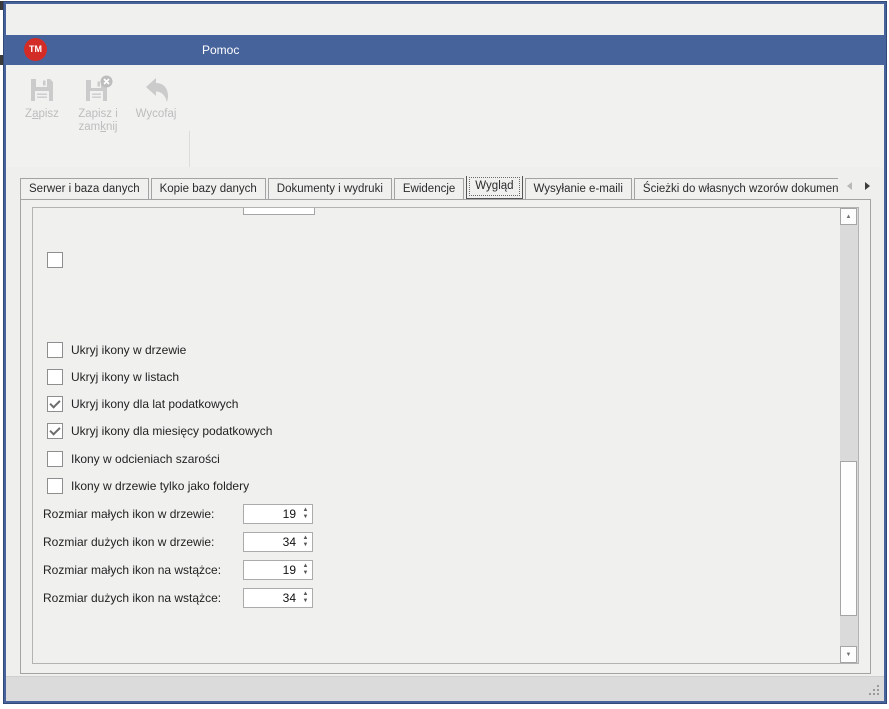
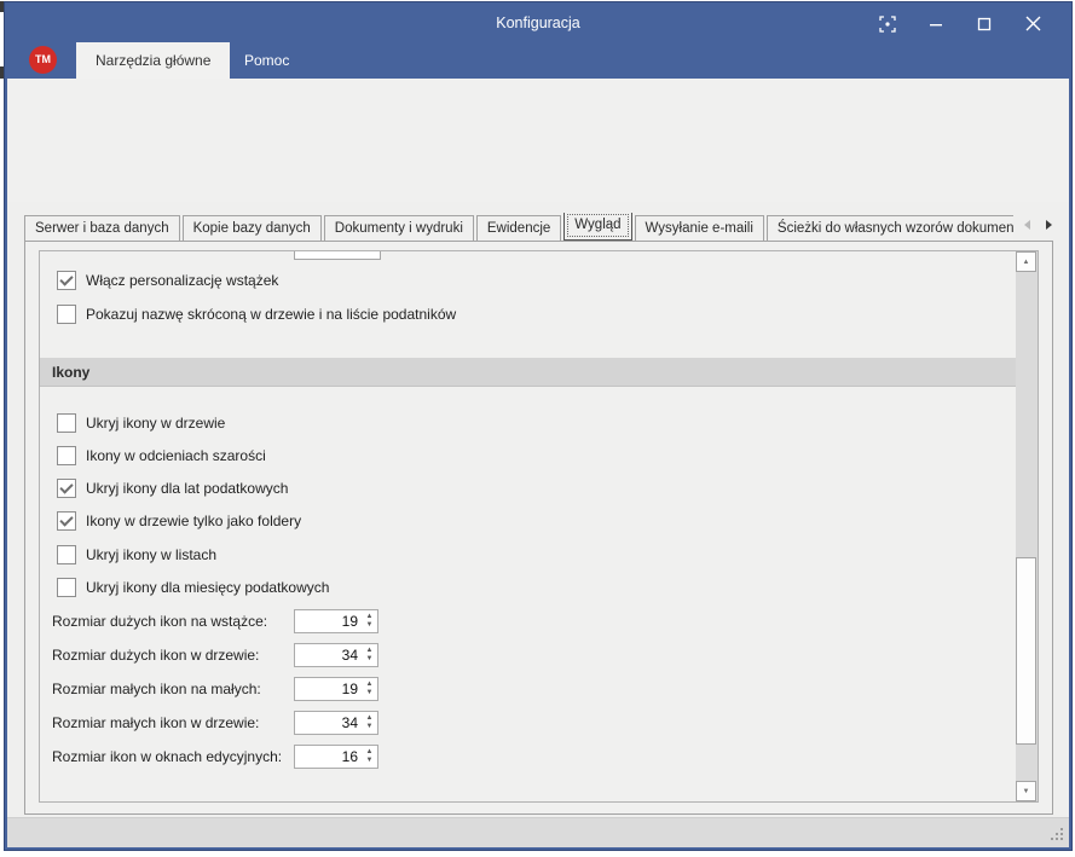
+ Konfiguracja
  TM
+ Narzędzia główne
  Pomoc
- Zapisz
- Zapisz i
- zamknij
- Wycofaj
  Serwer i baza danych
  Kopie bazy danych
  Dokumenty i wydruki
  Ewidencje
  Wygląd
  Wysyłanie e-maili
  Ścieżki do własnych wzorów dokumen
+ Włącz personalizację wstążek
+ Pokazuj nazwę skróconą w drzewie i na liście podatników
+ Ikony
  Ukryj ikony w drzewie
- Ukryj ikony w listach
+ Ikony w odcieniach szarości
  Ukryj ikony dla lat podatkowych
- Ukryj ikony dla miesięcy podatkowych
+ Ikony w drzewie tylko jako foldery
- Ikony w odcieniach szarości
+ Ukryj ikony w listach
- Ikony w drzewie tylko jako foldery
+ Ukryj ikony dla miesięcy podatkowych
- Rozmiar małych ikon w drzewie:
+ Rozmiar dużych ikon na wstążce:
  19
  Rozmiar dużych ikon w drzewie:
  34
- Rozmiar małych ikon na wstążce:
+ Rozmiar małych ikon na małych:
  19
- Rozmiar dużych ikon na wstążce:
+ Rozmiar małych ikon w drzewie:
  34
+ Rozmiar ikon w oknach edycyjnych:
+ 16
